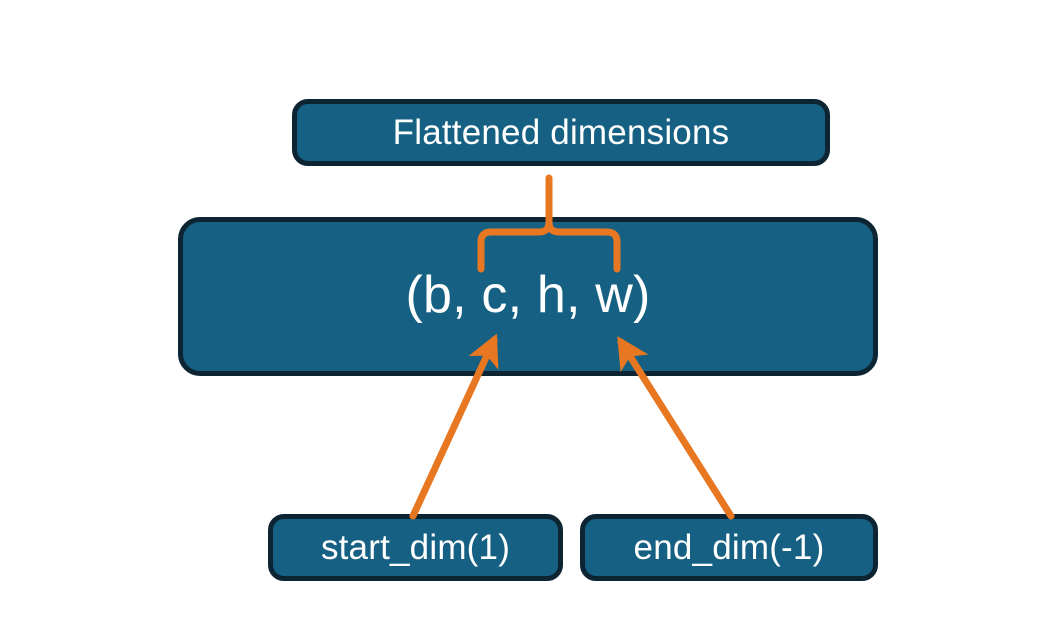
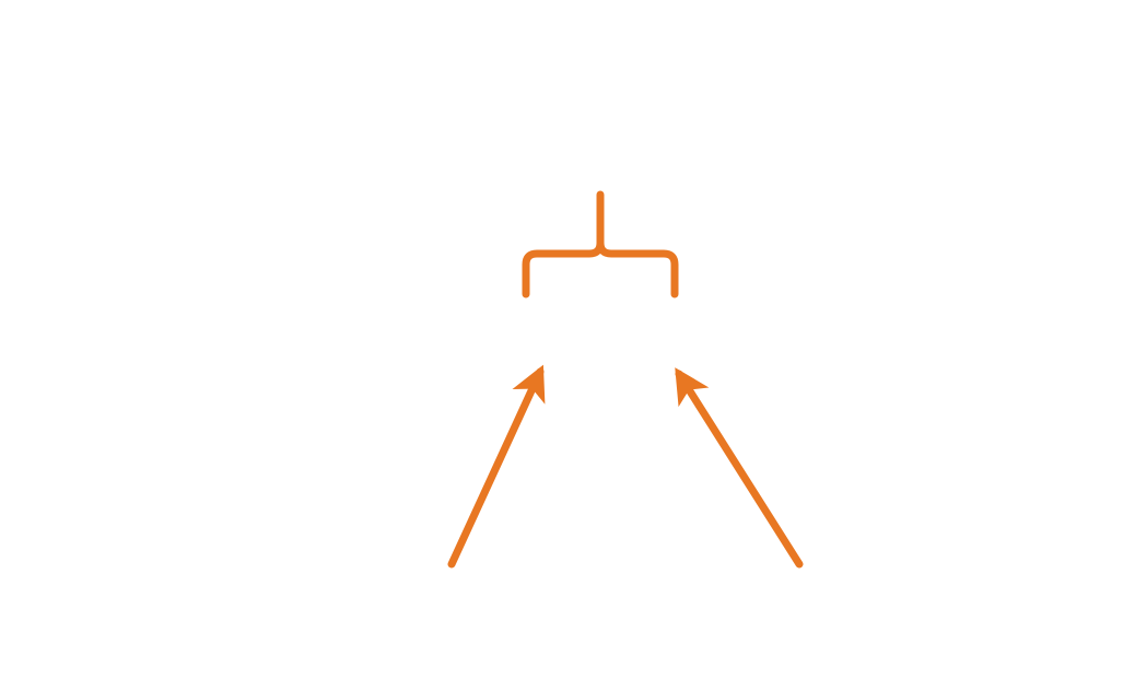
- Flattened dimensions
- (b, c, h, w)
- start_dim(1)
- end_dim(-1)
